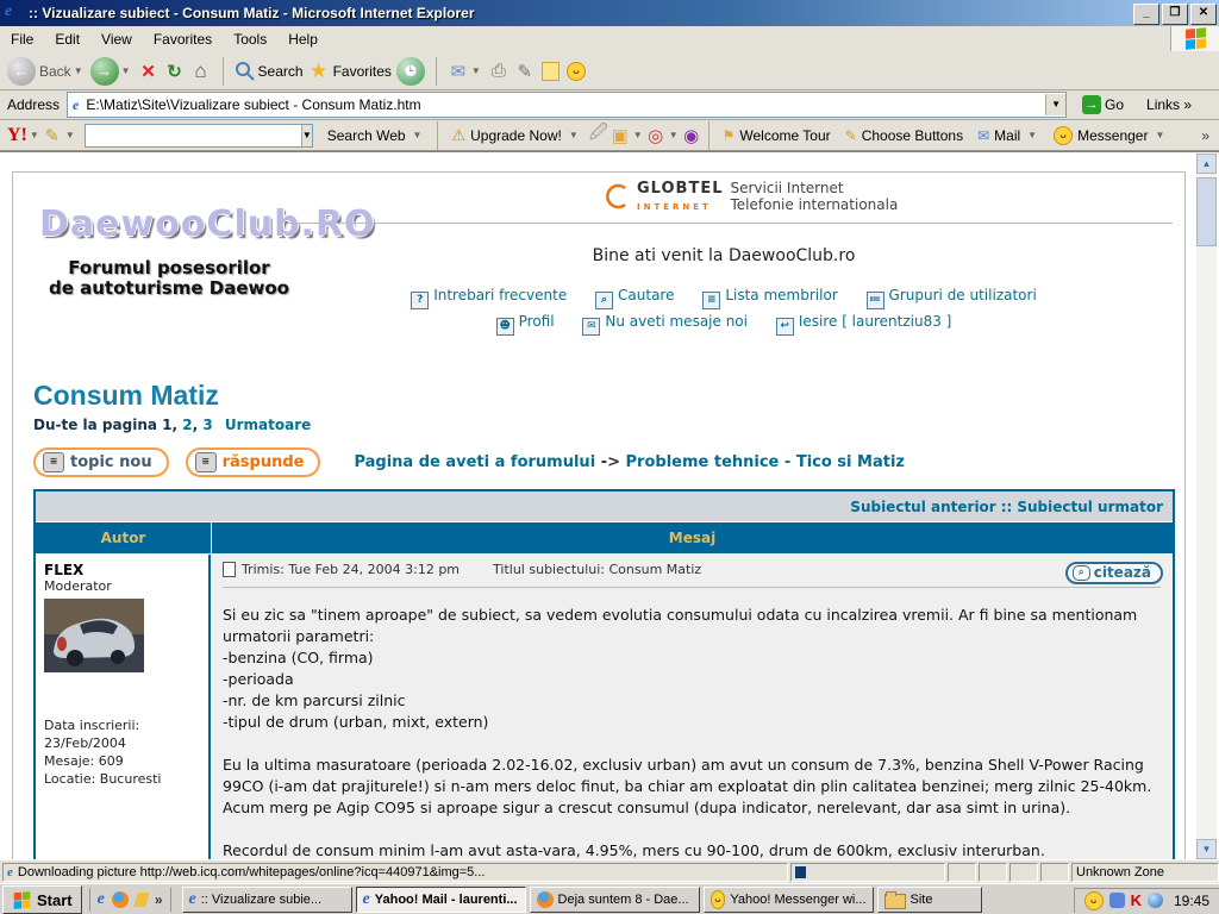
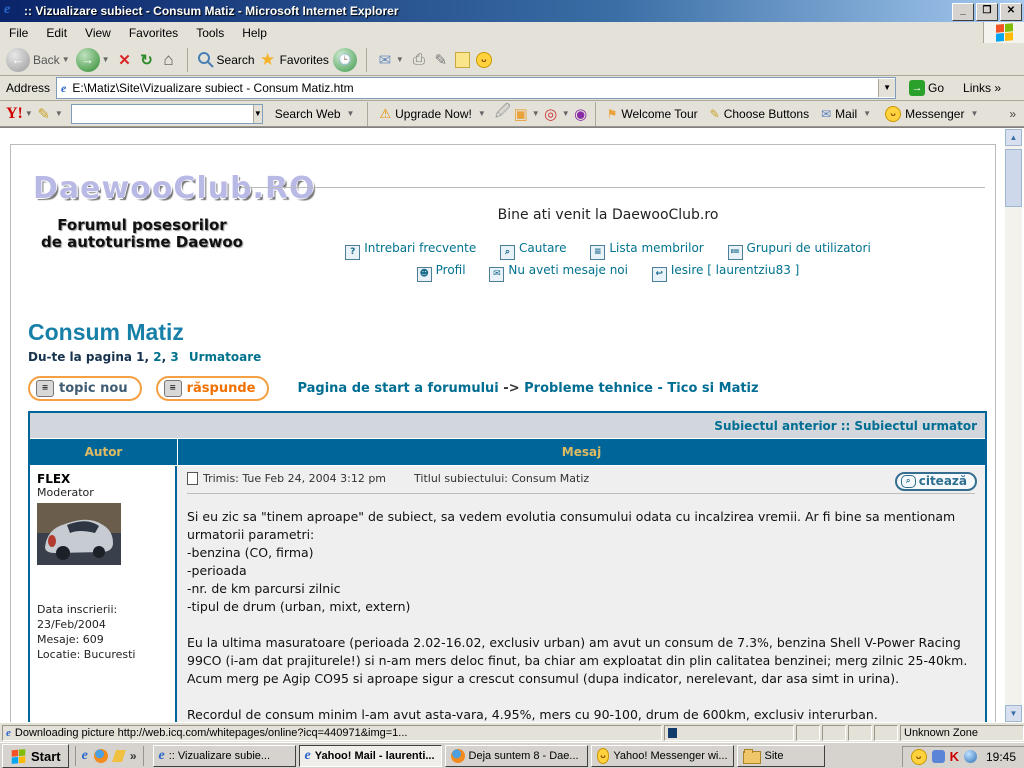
  e
  :: Vizualizare subiect - Consum Matiz - Microsoft Internet Explorer
  _
  ❐
  ✕
  File
  Edit
  View
  Favorites
  Tools
  Help
  ←
  Back
  ▼
  →
  ▼
  ✕
  ↻
  ⌂
  Search
  ★
  Favorites
  🕒
  ✉
  ▼
  ⎙
  ✎
  ᴗ
  Address
  e
  E:\Matiz\Site\Vizualizare subiect - Consum Matiz.htm
  ▼
  →
  Go
  Links »
  Y!
  ▼
  ✎
  ▼
  ▼
  Search Web
  ▼
  ⚠
  Upgrade Now!
  ▼
  🖉
  ▣
  ▼
  ◎
  ▼
  ◉
  ⚑
  Welcome Tour
  ✎
  Choose Buttons
  ✉
  Mail
  ▼
  ᴗ
  Messenger
  ▼
  »
  DaewooClub.RO
  Forumul posesorilor
  de autoturisme Daewoo
- GLOBTEL
- INTERNET
- Servicii Internet
- Telefonie internationala
  Bine ati venit la DaewooClub.ro
  ? Intrebari frecvente ⌕ Cautare ≡ Lista membrilor ≔ Grupuri de utilizatori
  ☻ Profil ✉ Nu aveti mesaje noi ↩ Iesire [ laurentziu83 ]
  Consum Matiz
  Du-te la pagina 1, 2, 3 Urmatoare
  ≡
  topic nou
  ≡
  răspunde
- Pagina de aveti a forumului -> Probleme tehnice - Tico si Matiz
+ Pagina de start a forumului -> Probleme tehnice - Tico si Matiz
  Subiectul anterior
  ::
  Subiectul urmator
  Autor
  Mesaj
  FLEX
  Moderator
  Data inscrierii:
  23/Feb/2004
  Mesaje: 609
  Locatie: Bucuresti
  Trimis: Tue Feb 24, 2004 3:12 pm
  Titlul subiectului: Consum Matiz
  ⌕
  citează
  Si eu zic sa "tinem aproape" de subiect, sa vedem evolutia consumului odata cu incalzirea vremii. Ar fi bine sa mentionam urmatorii parametri:
  -benzina (CO, firma)
  -perioada
  -nr. de km parcursi zilnic
  -tipul de drum (urban, mixt, extern)
  Eu la ultima masuratoare (perioada 2.02-16.02, exclusiv urban) am avut un consum de 7.3%, benzina Shell V-Power Racing 99CO (i-am dat prajiturele!) si n-am mers deloc finut, ba chiar am exploatat din plin calitatea benzinei; merg zilnic 25-40km. Acum merg pe Agip CO95 si aproape sigur a crescut consumul (dupa indicator, nerelevant, dar asa simt in urina).
  Recordul de consum minim l-am avut asta-vara, 4.95%, mers cu 90-100, drum de 600km, exclusiv interurban.
  ▲
  ▼
  e
- Downloading picture http://web.icq.com/whitepages/online?icq=440971&img=5...
+ Downloading picture http://web.icq.com/whitepages/online?icq=440971&img=1...
  Unknown Zone
  Start
  e
  »
  e
  :: Vizualizare subie...
  e
  Yahoo! Mail - laurenti...
  Deja suntem 8 - Dae...
  ᴗ
  Yahoo! Messenger wi...
  Site
  ᴗ
  K
  19:45
